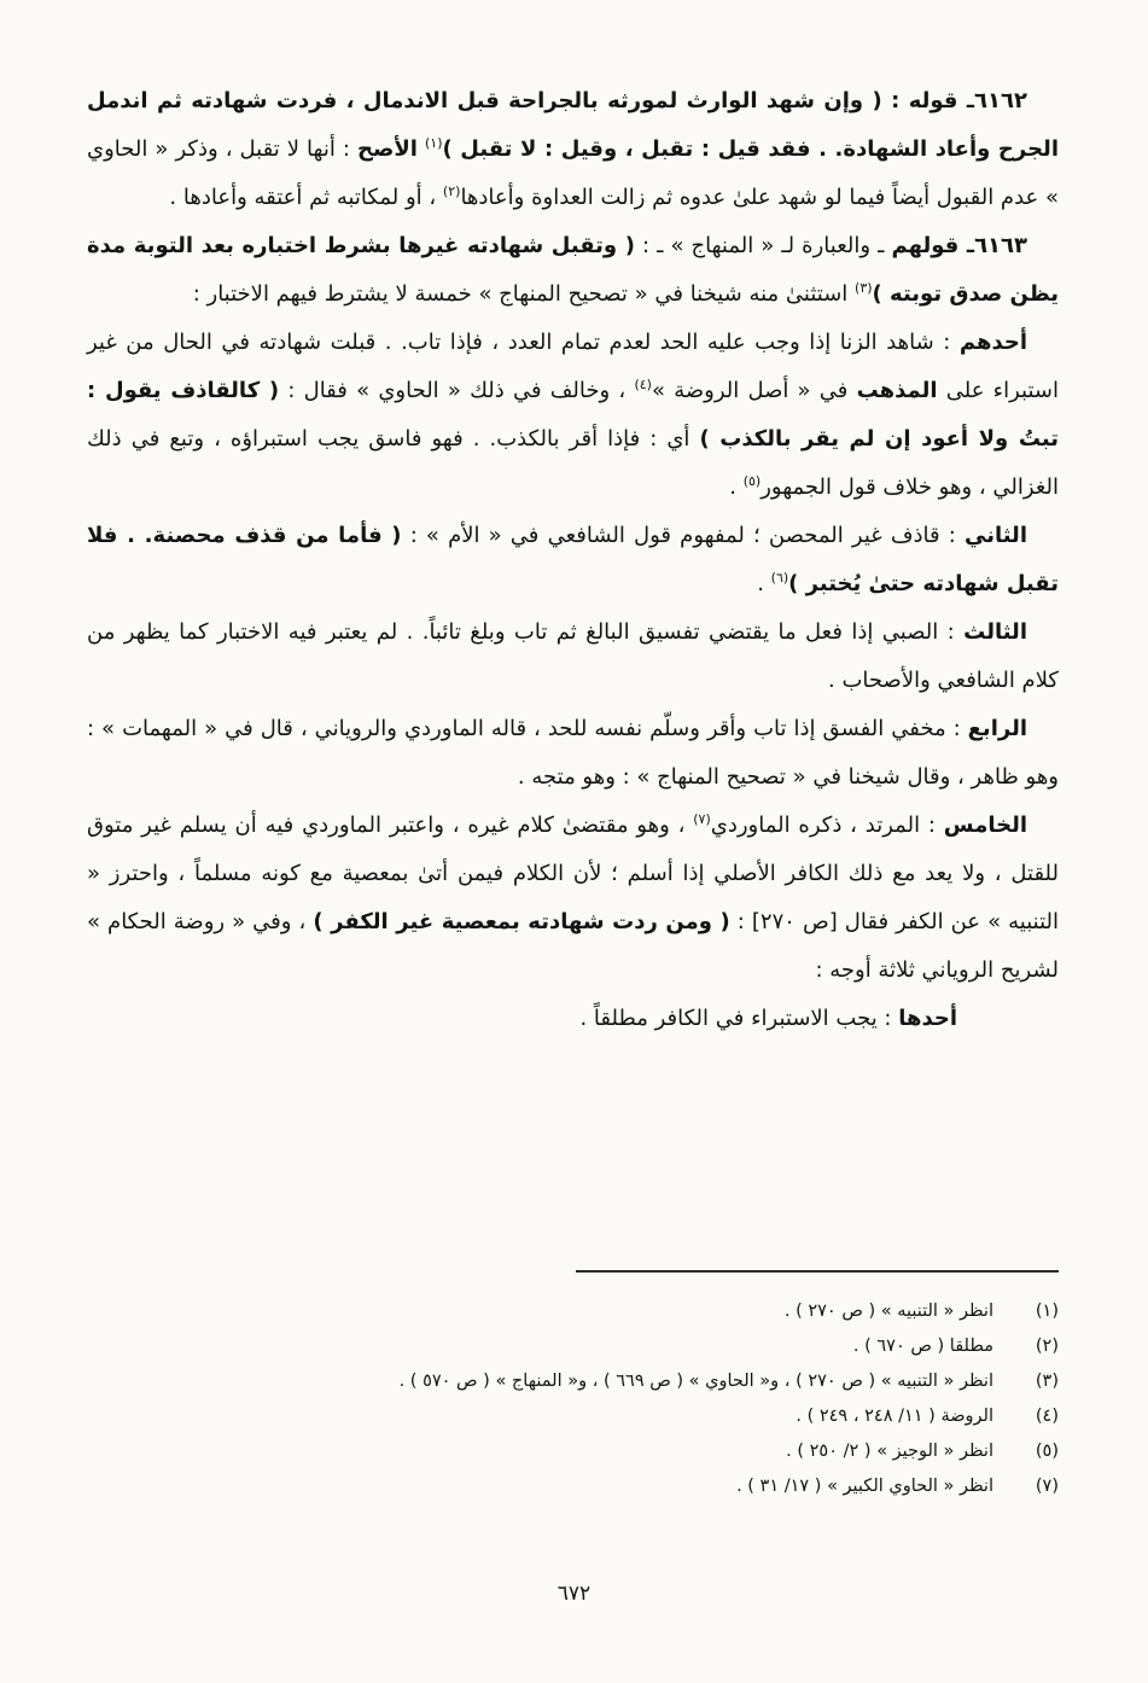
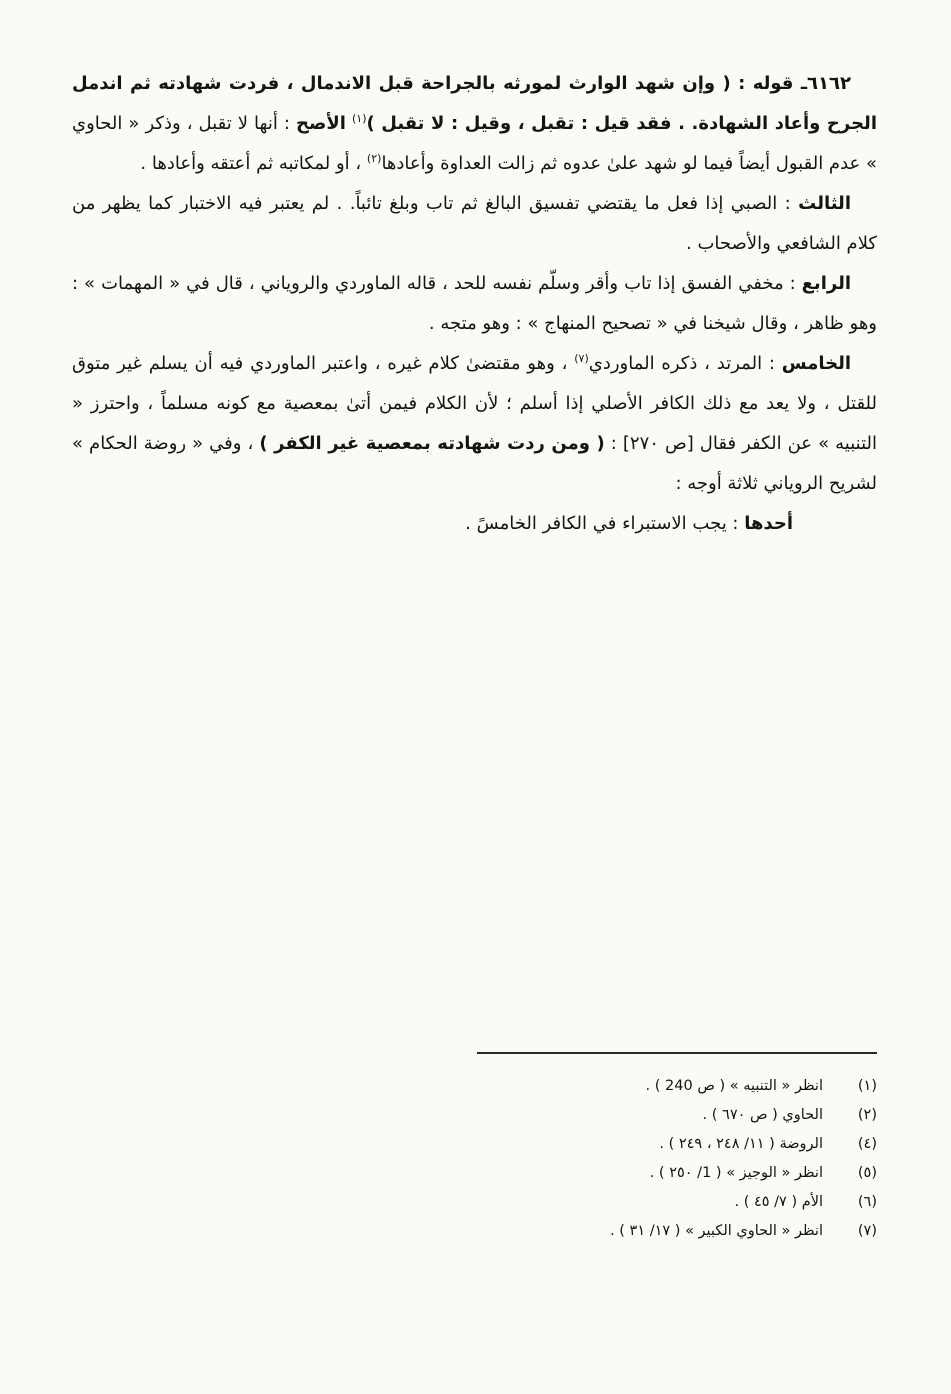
  ٦١٦٢ـ قوله : ( وإن شهد الوارث لمورثه بالجراحة قبل الاندمال ، فردت شهادته ثم اندمل الجرح وأعاد الشهادة. . فقد قيل : تقبل ، وقيل : لا تقبل )(١) الأصح : أنها لا تقبل ، وذكر « الحاوي » عدم القبول أيضاً فيما لو شهد علىٰ عدوه ثم زالت العداوة وأعادها(٢) ، أو لمكاتبه ثم أعتقه وأعادها .
- ٦١٦٣ـ قولهم ـ والعبارة لـ « المنهاج » ـ : ( وتقبل شهادته غيرها بشرط اختباره بعد التوبة مدة يظن صدق توبته )(٣) استثنىٰ منه شيخنا في « تصحيح المنهاج » خمسة لا يشترط فيهم الاختبار :
- أحدهم : شاهد الزنا إذا وجب عليه الحد لعدم تمام العدد ، فإذا تاب. . قبلت شهادته في الحال من غير استبراء على المذهب في « أصل الروضة »(٤) ، وخالف في ذلك « الحاوي » فقال : ( كالقاذف يقول : تبتُ ولا أعود إن لم يقر بالكذب ) أي : فإذا أقر بالكذب. . فهو فاسق يجب استبراؤه ، وتبع في ذلك الغزالي ، وهو خلاف قول الجمهور(٥) .
- الثاني : قاذف غير المحصن ؛ لمفهوم قول الشافعي في « الأم » : ( فأما من قذف محصنة. . فلا تقبل شهادته حتىٰ يُختبر )(٦) .
  الثالث : الصبي إذا فعل ما يقتضي تفسيق البالغ ثم تاب وبلغ تائباً. . لم يعتبر فيه الاختبار كما يظهر من كلام الشافعي والأصحاب .
  الرابع : مخفي الفسق إذا تاب وأقر وسلّم نفسه للحد ، قاله الماوردي والروياني ، قال في « المهمات » : وهو ظاهر ، وقال شيخنا في « تصحيح المنهاج » : وهو متجه .
  الخامس : المرتد ، ذكره الماوردي(٧) ، وهو مقتضىٰ كلام غيره ، واعتبر الماوردي فيه أن يسلم غير متوق للقتل ، ولا يعد مع ذلك الكافر الأصلي إذا أسلم ؛ لأن الكلام فيمن أتىٰ بمعصية مع كونه مسلماً ، واحترز « التنبيه » عن الكفر فقال [ص ٢٧٠] : ( ومن ردت شهادته بمعصية غير الكفر ) ، وفي « روضة الحكام » لشريح الروياني ثلاثة أوجه :
- أحدها : يجب الاستبراء في الكافر مطلقاً .
+ أحدها : يجب الاستبراء في الكافر الخامسً .
  (١)
- انظر « التنبيه » ( ص ٢٧٠ ) .
+ انظر « التنبيه » ( ص 240 ) .
  (٢)
- مطلقا ( ص ٦٧٠ ) .
+ الحاوي ( ص ٦٧٠ ) .
- (٣)
- انظر « التنبيه » ( ص ٢٧٠ ) ، و« الحاوي » ( ص ٦٦٩ ) ، و« المنهاج » ( ص ٥٧٠ ) .
  (٤)
  الروضة ( ١١/ ٢٤٨ ، ٢٤٩ ) .
  (٥)
- انظر « الوجيز » ( ٢/ ٢٥٠ ) .
+ انظر « الوجيز » ( 1/ ٢٥٠ ) .
+ (٦)
+ الأم ( ٧/ ٤٥ ) .
  (٧)
  انظر « الحاوي الكبير » ( ١٧/ ٣١ ) .
- ٦٧٢
